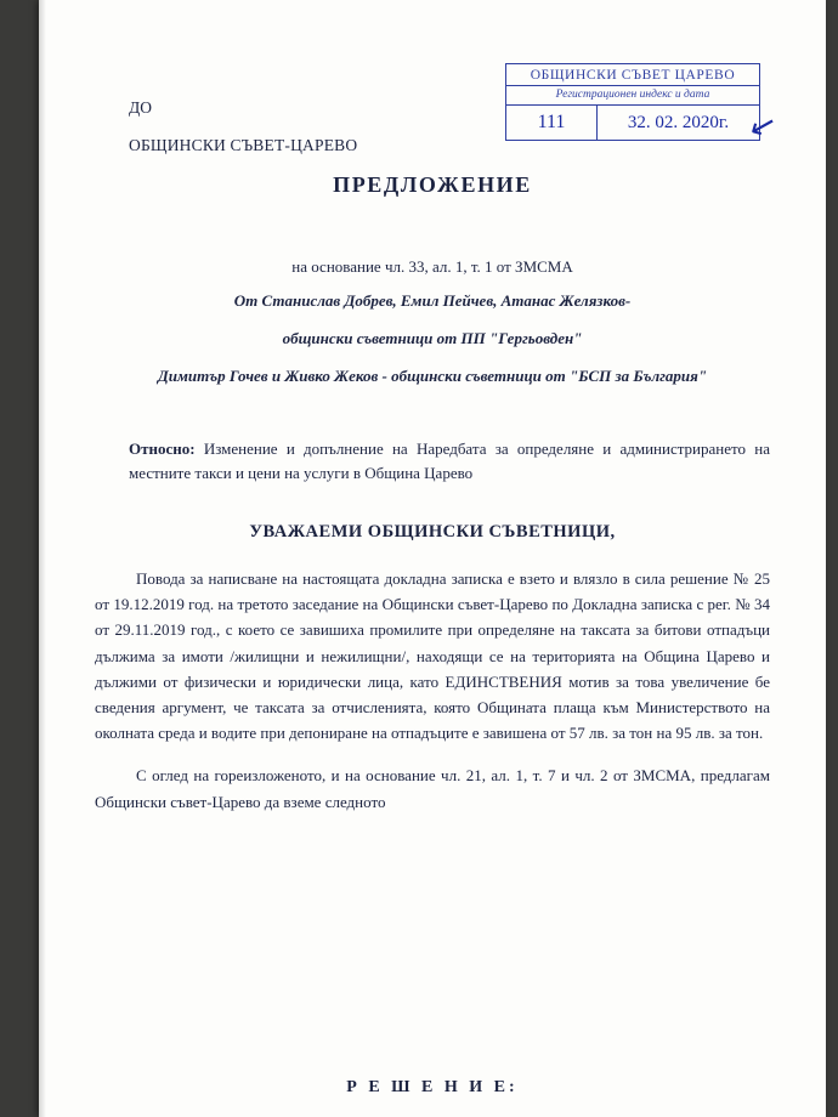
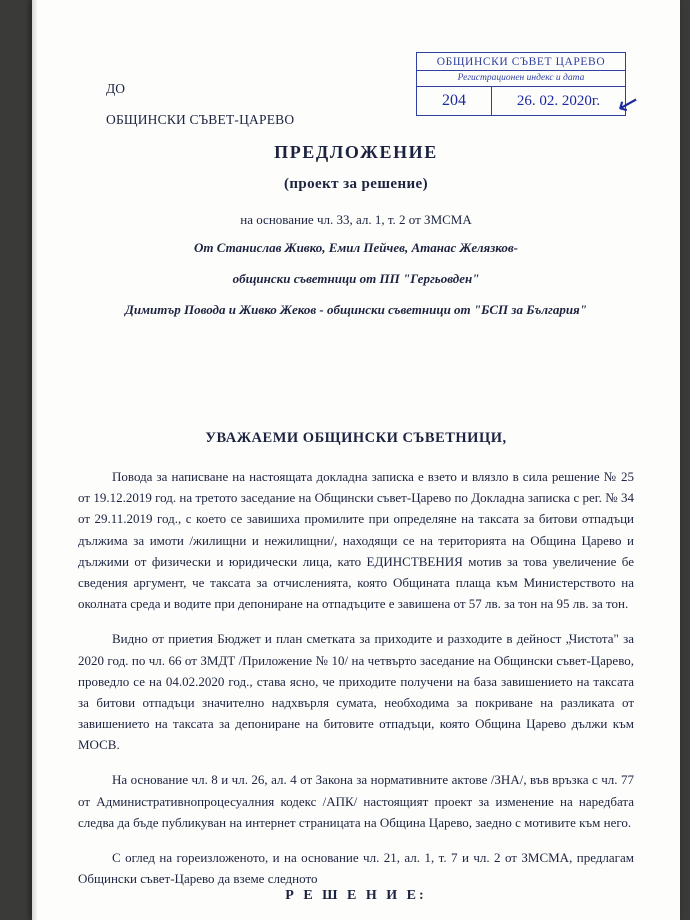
  ОБЩИНСКИ СЪВЕТ ЦАРЕВО
  Регистрационен индекс и дата
- 111
+ 204
- 32. 02. 2020г.
+ 26. 02. 2020г.
  ДО
  ОБЩИНСКИ СЪВЕТ-ЦАРЕВО
  ПРЕДЛОЖЕНИЕ
+ (проект за решение)
- на основание чл. 33, ал. 1, т. 1 от ЗМСМА
+ на основание чл. 33, ал. 1, т. 2 от ЗМСМА
- От Станислав Добрев, Емил Пейчев, Атанас Желязков-
+ От Станислав Живко, Емил Пейчев, Атанас Желязков-
  общински съветници от ПП "Гергьовден"
- Димитър Гочев и Живко Жеков - общински съветници от "БСП за България"
+ Димитър Повода и Живко Жеков - общински съветници от "БСП за България"
- Относно: Изменение и допълнение на Наредбата за определяне и администрирането на местните такси и цени на услуги в Община Царево
  УВАЖАЕМИ ОБЩИНСКИ СЪВЕТНИЦИ,
  Повода за написване на настоящата докладна записка е взето и влязло в сила решение № 25 от 19.12.2019 год. на третото заседание на Общински съвет-Царево по Докладна записка с рег. № 34 от 29.11.2019 год., с което се завишиха промилите при определяне на таксата за битови отпадъци дължима за имоти /жилищни и нежилищни/, находящи се на територията на Община Царево и дължими от физически и юридически лица, като ЕДИНСТВЕНИЯ мотив за това увеличение бе сведения аргумент, че таксата за отчисленията, която Общината плаща към Министерството на околната среда и водите при депониране на отпадъците е завишена от 57 лв. за тон на 95 лв. за тон.
+ Видно от приетия Бюджет и план сметката за приходите и разходите в дейност „Чистота" за 2020 год. по чл. 66 от ЗМДТ /Приложение № 10/ на четвърто заседание на Общински съвет-Царево, проведло се на 04.02.2020 год., става ясно, че приходите получени на база завишението на таксата за битови отпадъци значително надхвърля сумата, необходима за покриване на разликата от завишението на таксата за депониране на битовите отпадъци, която Община Царево дължи към МОСВ.
+ На основание чл. 8 и чл. 26, ал. 4 от Закона за нормативните актове /ЗНА/, във връзка с чл. 77 от Административнопроцесуалния кодекс /АПК/ настоящият проект за изменение на наредбата следва да бъде публикуван на интернет страницата на Община Царево, заедно с мотивите към него.
  С оглед на горeизложеното, и на основание чл. 21, ал. 1, т. 7 и чл. 2 от ЗМСМА, предлагам Общински съвет-Царево да вземе следното
  Р Е Ш Е Н И Е:
